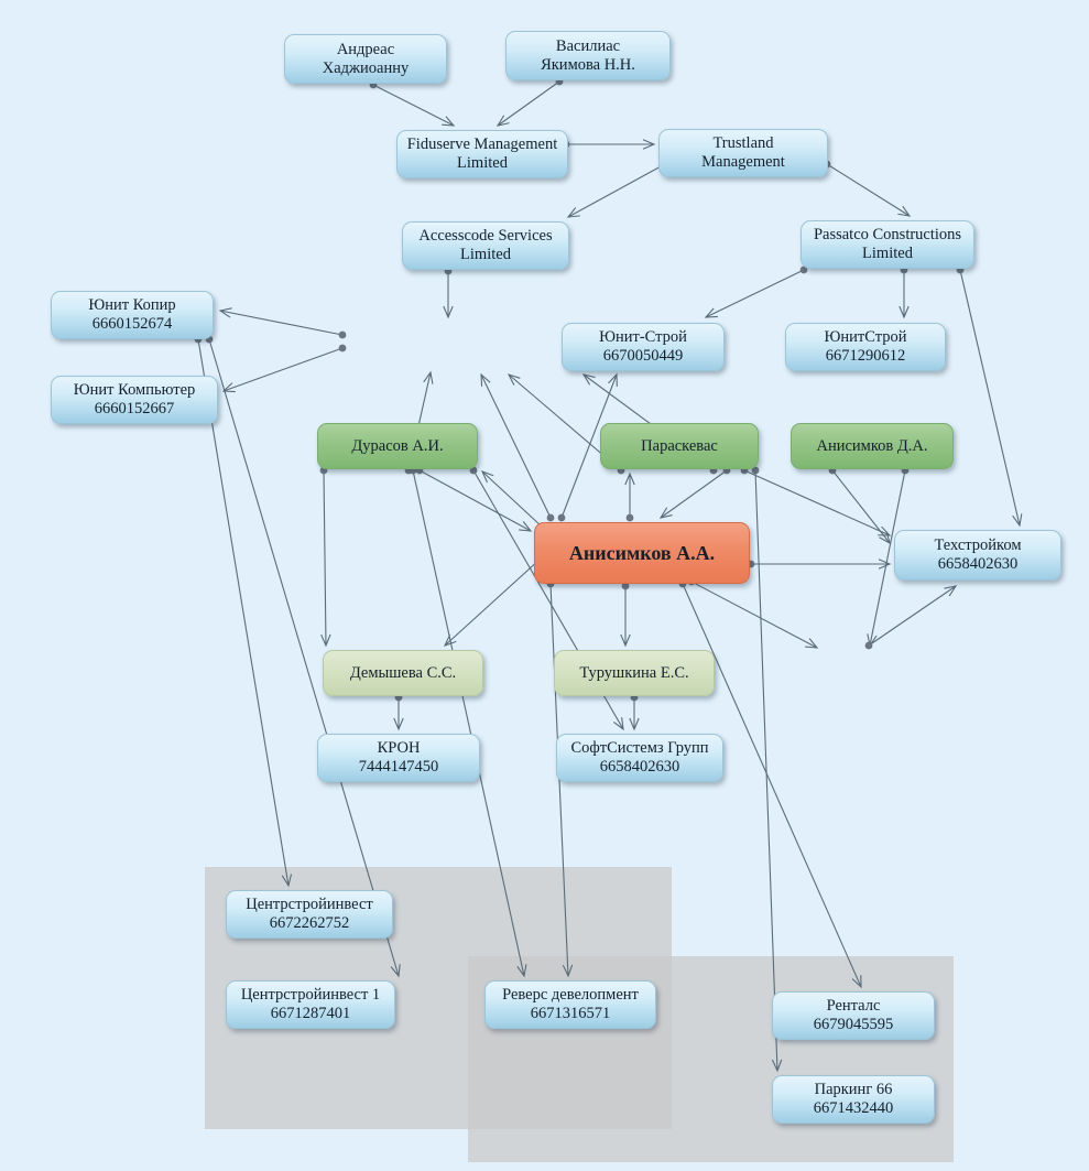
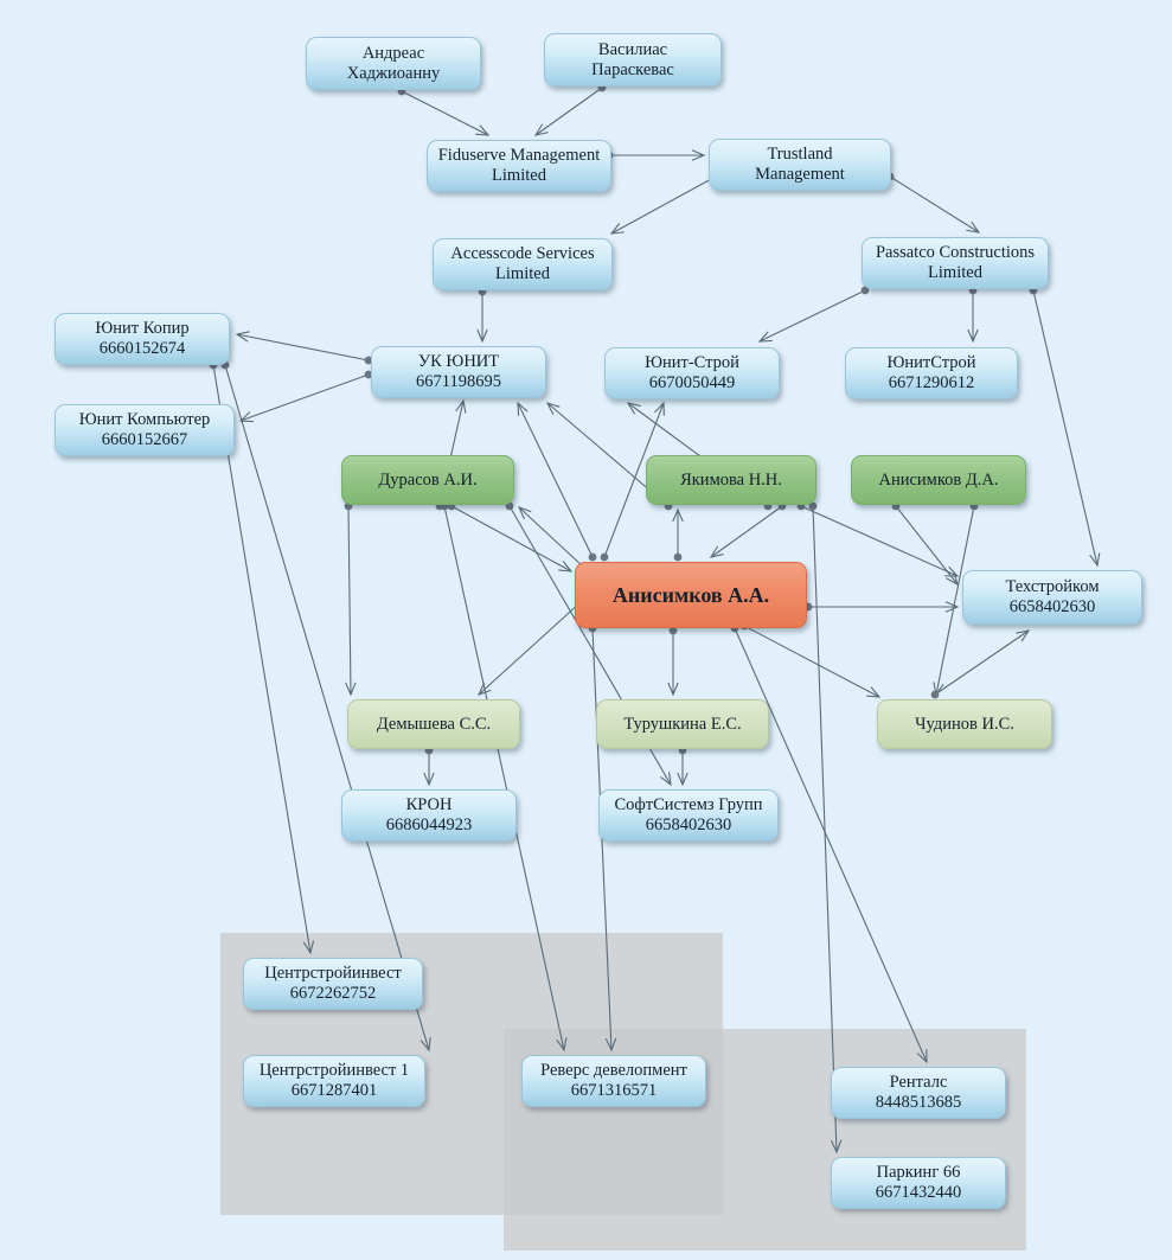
  Андреас
  Хаджиоанну
  Василиас
- Якимова Н.Н.
+ Параскевас
  Fiduserve Management
  Limited
  Trustland
  Management
  Accesscode Services
  Limited
  Passatco Constructions
  Limited
  Юнит Копир
  6660152674
  Юнит Компьютер
  6660152667
+ УК ЮНИТ
+ 6671198695
  Юнит-Строй
  6670050449
  ЮнитСтрой
  6671290612
  Дурасов А.И.
- Параскевас
+ Якимова Н.Н.
  Анисимков Д.А.
  Анисимков А.А.
  Техстройком
  6658402630
  Демышева С.С.
  Турушкина Е.С.
+ Чудинов И.С.
  КРОН
- 7444147450
+ 6686044923
  СофтСистемз Групп
  6658402630
  Центрстройинвест
  6672262752
  Центрстройинвест 1
  6671287401
  Реверс девелопмент
  6671316571
  Ренталс
- 6679045595
+ 8448513685
  Паркинг 66
  6671432440
